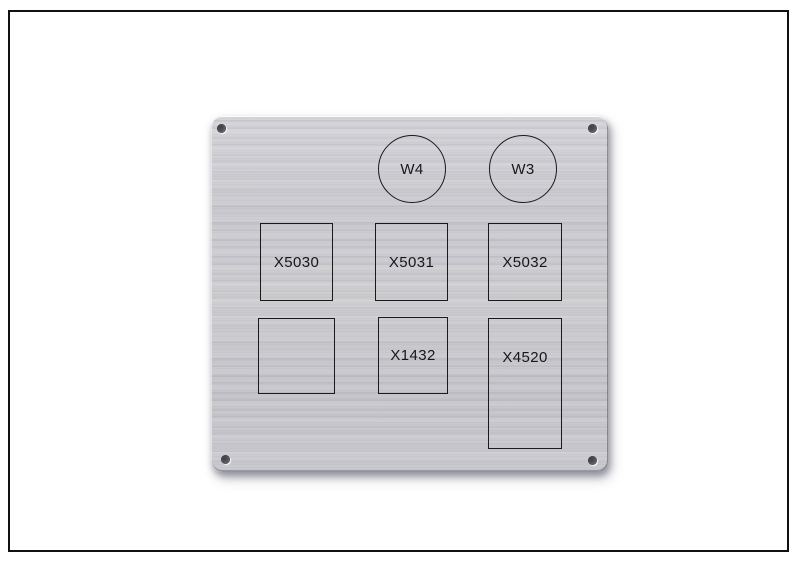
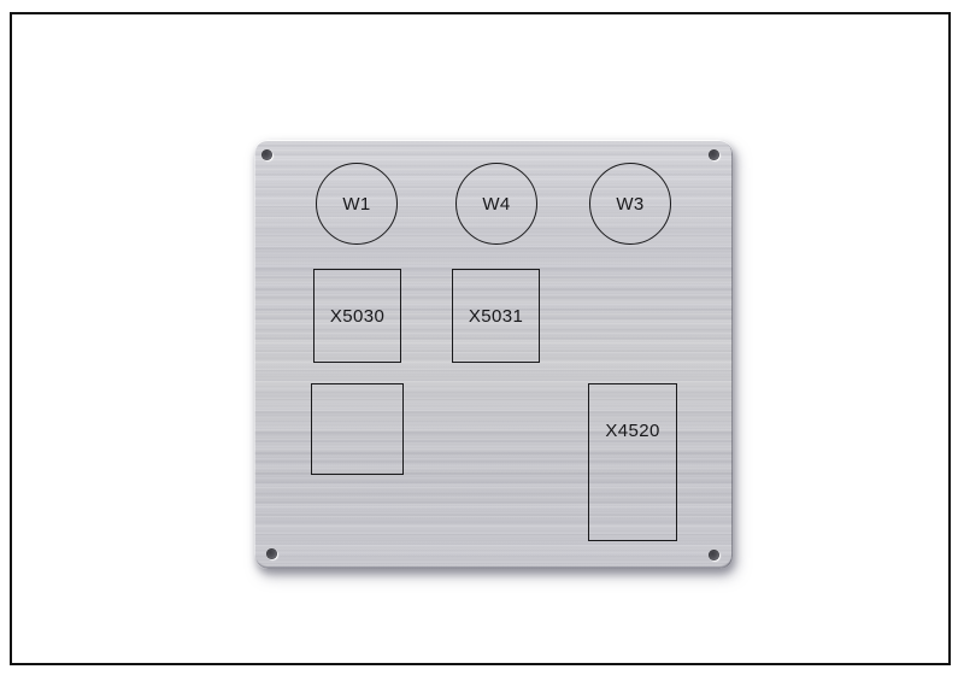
+ W1
  W4
  W3
  X5030
  X5031
- X5032
- X1432
  X4520
